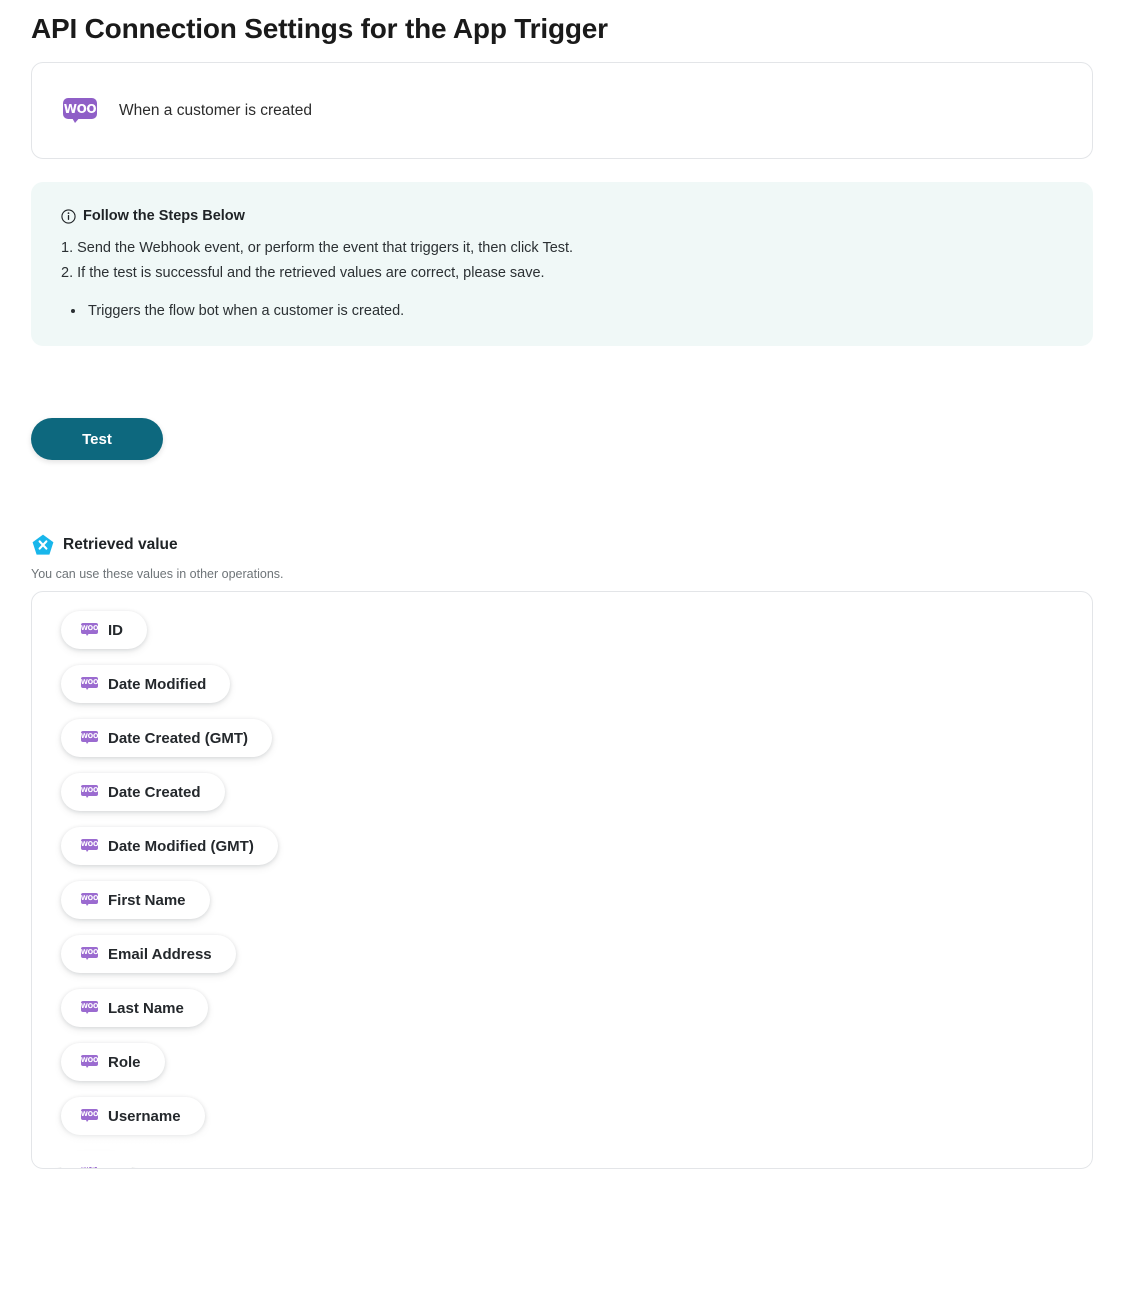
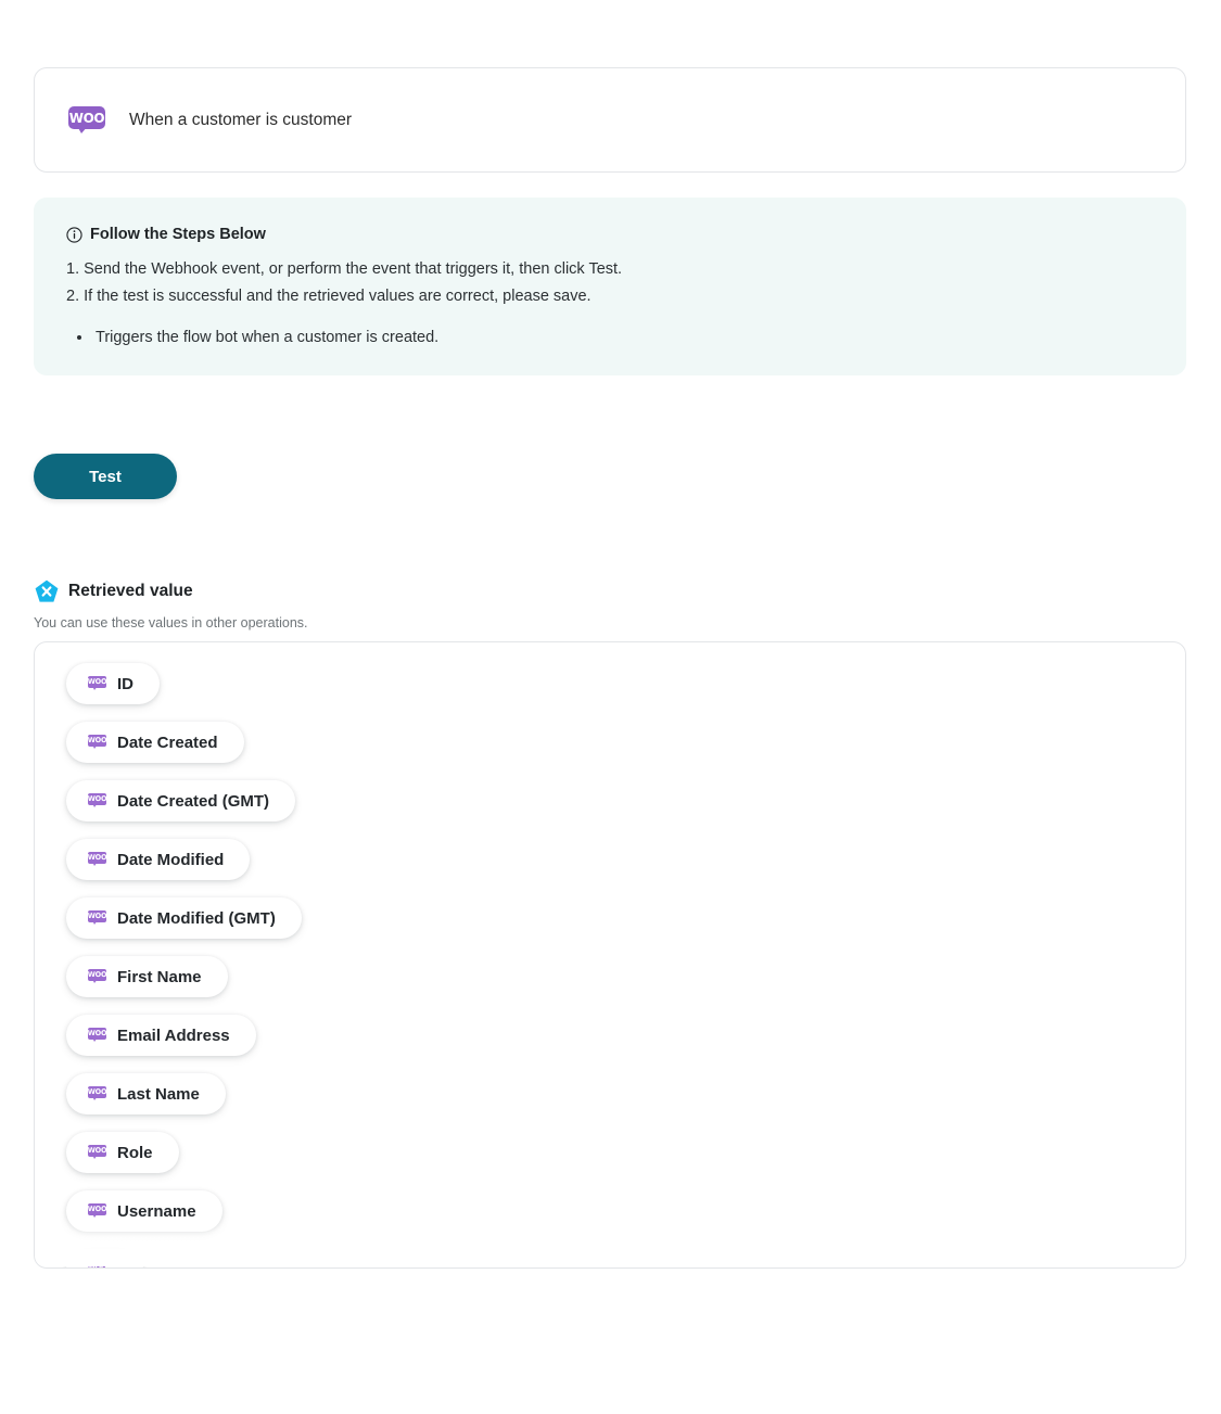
- API Connection Settings for the App Trigger
  WOO
- When a customer is created
+ When a customer is customer
  Follow the Steps Below
  1. Send the Webhook event, or perform the event that triggers it, then click Test.
  2. If the test is successful and the retrieved values are correct, please save.
  Triggers the flow bot when a customer is created.
  Test
  Retrieved value
  You can use these values in other operations.
  WOO
  ID
  WOO
- Date Modified
+ Date Created
  WOO
  Date Created (GMT)
  WOO
- Date Created
+ Date Modified
  WOO
  Date Modified (GMT)
  WOO
  First Name
  WOO
  Email Address
  WOO
  Last Name
  WOO
  Role
  WOO
  Username
